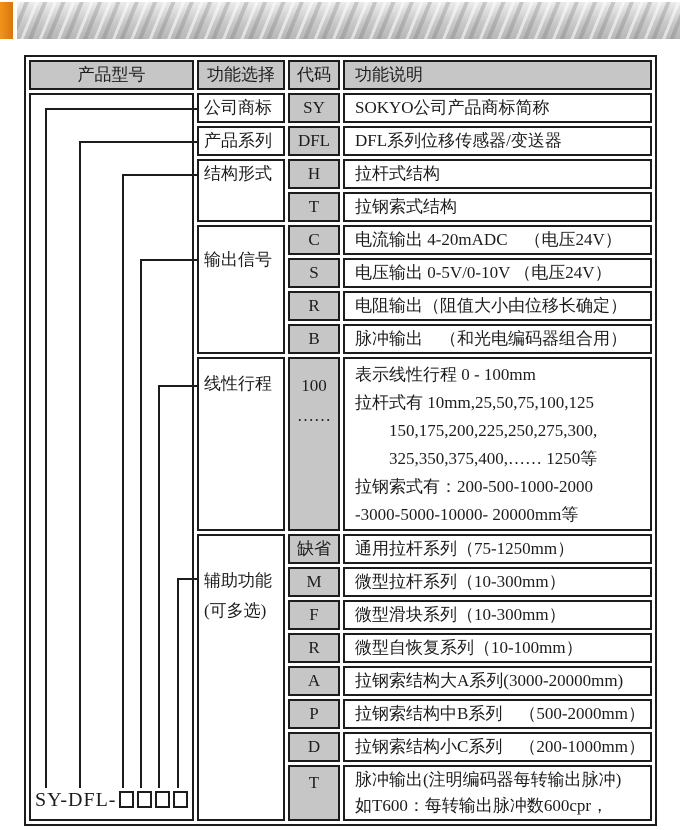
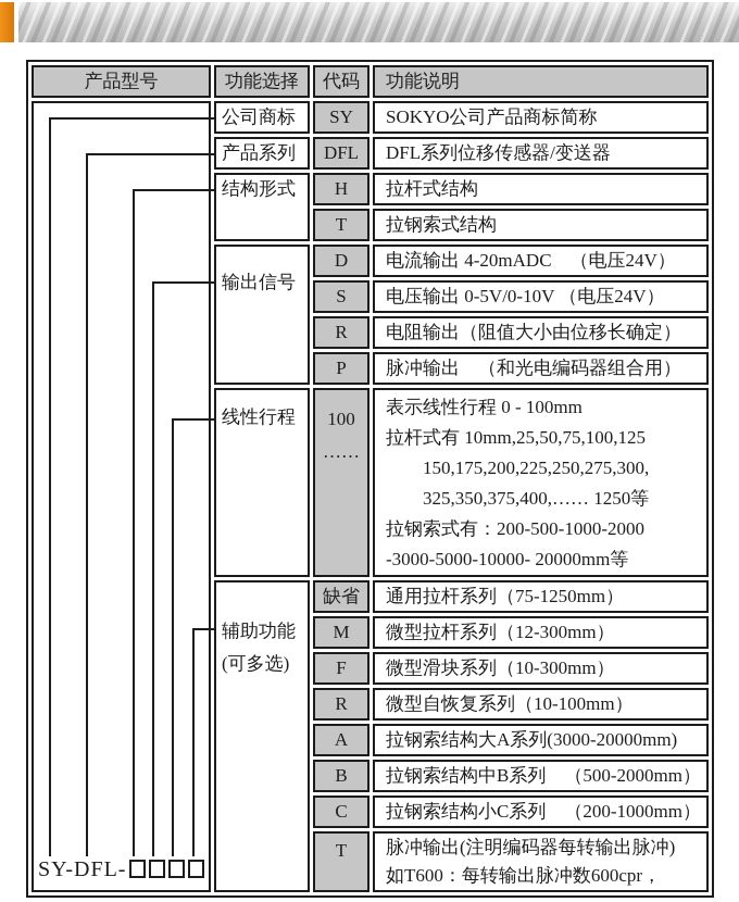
  产品型号	功能选择	代码	功能说明
  SY-DFL-	公司商标	SY	SOKYO公司产品商标简称
  产品系列	DFL	DFL系列位移传感器/变送器
  结构形式	H	拉杆式结构
  T	拉钢索式结构
- 输出信号	C	电流输出 4-20mADC （电压24V）
+ 输出信号	D	电流输出 4-20mADC （电压24V）
  S	电压输出 0-5V/0-10V （电压24V）
  R	电阻输出（阻值大小由位移长确定）
- B	脉冲输出 （和光电编码器组合用）
+ P	脉冲输出 （和光电编码器组合用）
  线性行程	100 ……	表示线性行程 0 - 100mm 拉杆式有 10mm,25,50,75,100,125 150,175,200,225,250,275,300, 325,350,375,400,…… 1250等 拉钢索式有：200-500-1000-2000 -3000-5000-10000- 20000mm等
  辅助功能 (可多选)	缺省	通用拉杆系列（75-1250mm）
- M	微型拉杆系列（10-300mm）
+ M	微型拉杆系列（12-300mm）
  F	微型滑块系列（10-300mm）
  R	微型自恢复系列（10-100mm）
  A	拉钢索结构大A系列(3000-20000mm)
- P	拉钢索结构中B系列 （500-2000mm）
+ B	拉钢索结构中B系列 （500-2000mm）
- D	拉钢索结构小C系列 （200-1000mm）
+ C	拉钢索结构小C系列 （200-1000mm）
  T	脉冲输出(注明编码器每转输出脉冲) 如T600：每转输出脉冲数600cpr，
